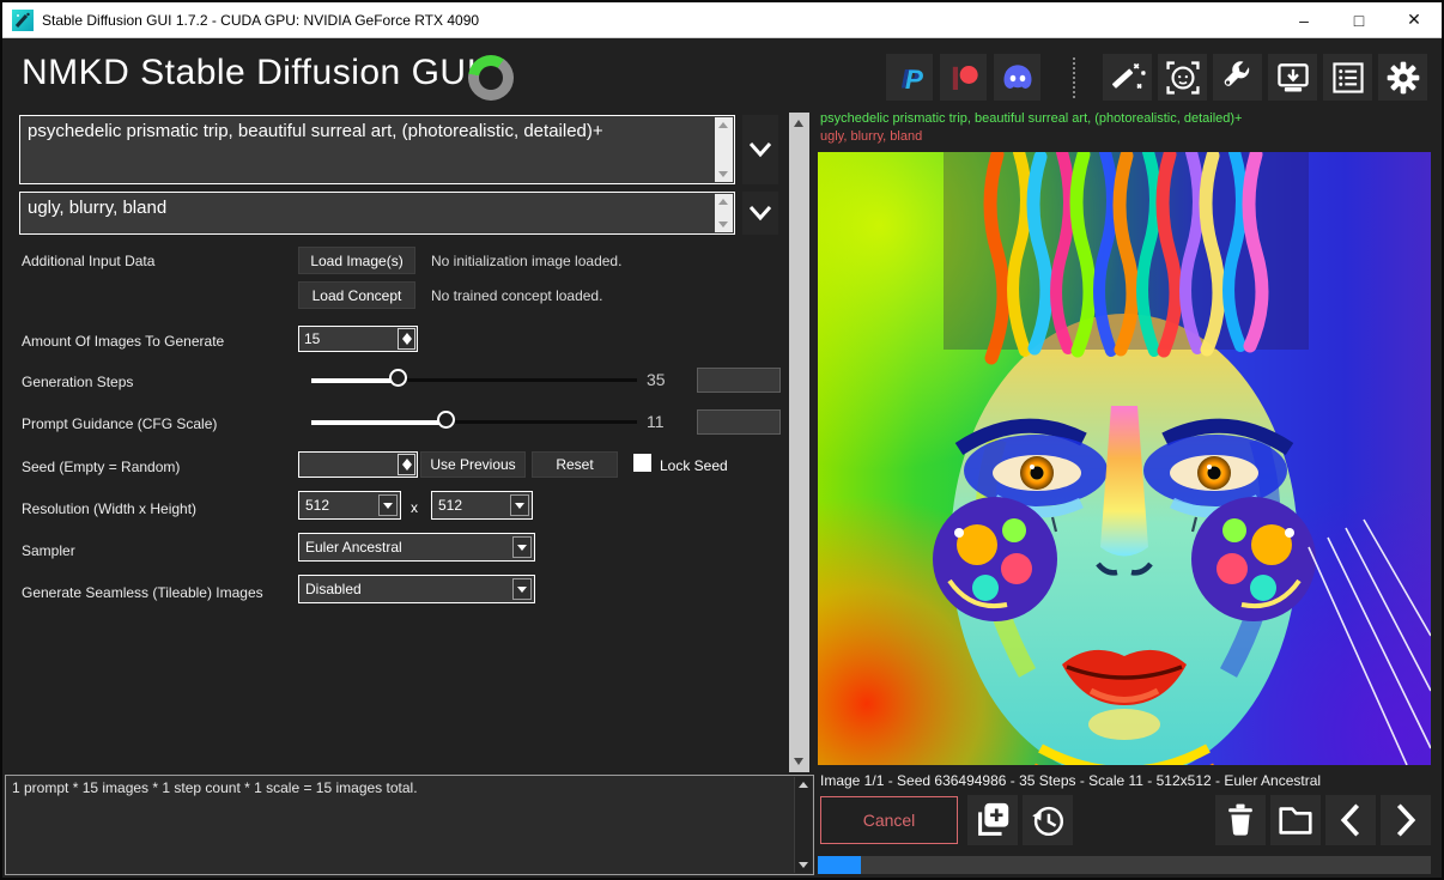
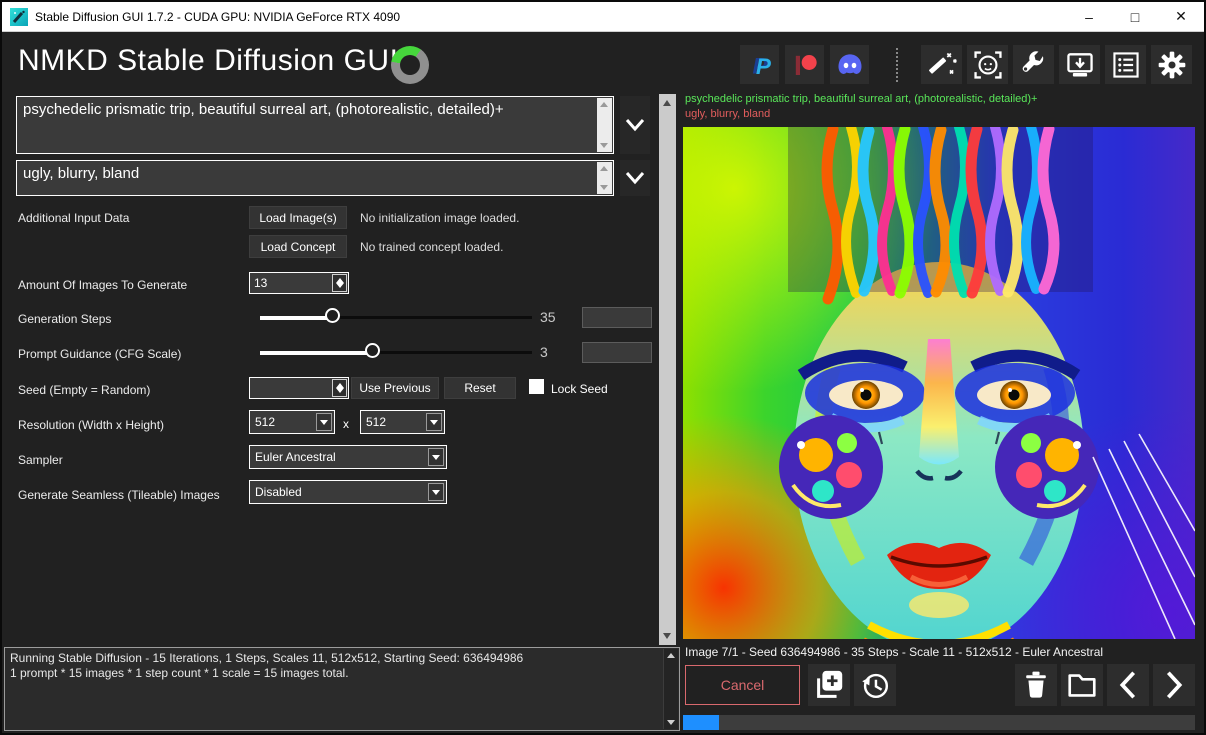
  Stable Diffusion GUI 1.7.2 - CUDA GPU: NVIDIA GeForce RTX 4090
  –
  □
  ✕
  NMKD Stable Diffusion GU
  P
  P
  psychedelic prismatic trip, beautiful surreal art, (photorealistic, detailed)+
  ugly, blurry, bland
  Additional Input Data
  Load Image(s)
  No initialization image loaded.
  Load Concept
  No trained concept loaded.
  Amount Of Images To Generate
- 15
+ 13
  Generation Steps
  35
  Prompt Guidance (CFG Scale)
- 11
+ 3
  Seed (Empty = Random)
  Use Previous
  Reset
  Lock Seed
  Resolution (Width x Height)
  512
  x
  512
  Sampler
  Euler Ancestral
  Generate Seamless (Tileable) Images
  Disabled
+ Running Stable Diffusion - 15 Iterations, 1 Steps, Scales 11, 512x512, Starting Seed: 636494986
  1 prompt * 15 images * 1 step count * 1 scale = 15 images total.
  psychedelic prismatic trip, beautiful surreal art, (photorealistic, detailed)+
  ugly, blurry, bland
- Image 1/1 - Seed 636494986 - 35 Steps - Scale 11 - 512x512 - Euler Ancestral
+ Image 7/1 - Seed 636494986 - 35 Steps - Scale 11 - 512x512 - Euler Ancestral
  Cancel
